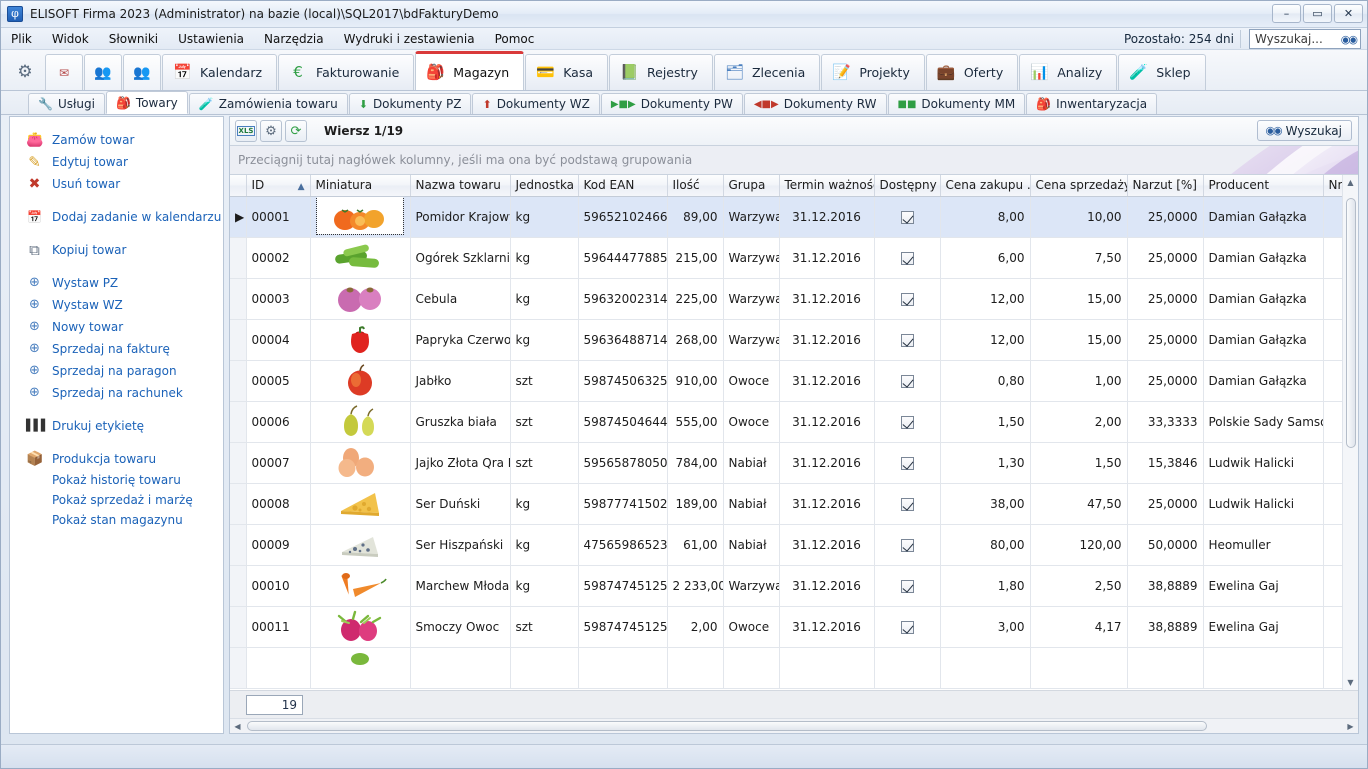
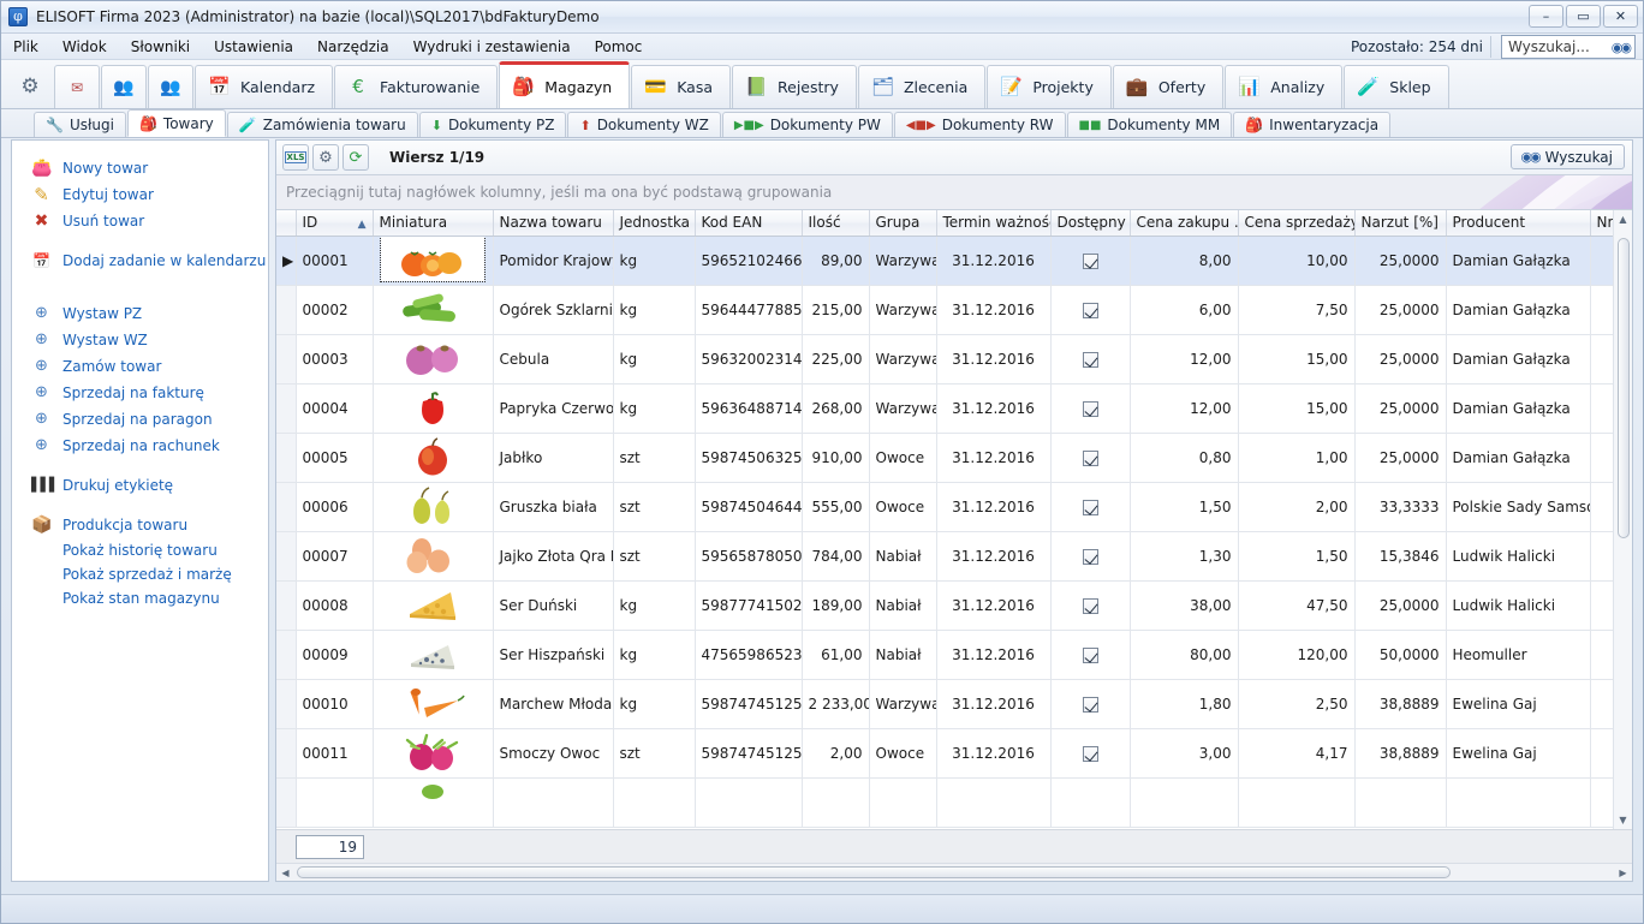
  φ
  ELISOFT Firma 2023 (Administrator) na bazie (local)\SQL2017\bdFakturyDemo
  –
  ▭
  ✕
  Plik
  Widok
  Słowniki
  Ustawienia
  Narzędzia
  Wydruki i zestawienia
  Pomoc
  Pozostało: 254 dni
  Wyszukaj...
  ◉◉
  ⚙
  ✉
  👥
  👥
  📅
  Kalendarz
  €
  Fakturowanie
  🎒
  Magazyn
  💳
  Kasa
  📗
  Rejestry
  🗂
  Zlecenia
  📝
  Projekty
  💼
  Oferty
  📊
  Analizy
  🧪
  Sklep
  🔧
  Usługi
  🎒
  Towary
  🧪
  Zamówienia towaru
  ⬇
  Dokumenty PZ
  ⬆
  Dokumenty WZ
  ▶■▶
  Dokumenty PW
  ◀■▶
  Dokumenty RW
  ■■
  Dokumenty MM
  🎒
  Inwentaryzacja
  👛
- Zamów towar
+ Nowy towar
  ✎
  Edytuj towar
  ✖
  Usuń towar
  📅
  Dodaj zadanie w kalendarzu
- ⧉
- Kopiuj towar
  ⊕
  Wystaw PZ
  ⊕
  Wystaw WZ
  ⊕
- Nowy towar
+ Zamów towar
  ⊕
  Sprzedaj na fakturę
  ⊕
  Sprzedaj na paragon
  ⊕
  Sprzedaj na rachunek
  ▌▌▌
  Drukuj etykietę
  📦
  Produkcja towaru
  Pokaż historię towaru
  Pokaż sprzedaż i marżę
  Pokaż stan magazynu
  XLS
  ⚙
  ⟳
  Wiersz 1/19
  ◉◉
  Wyszukaj
  Przeciągnij tutaj nagłówek kolumny, jeśli ma ona być podstawą grupowania
  	ID ▲	Miniatura	Nazwa towaru	Jednostka	Kod EAN	Ilość	Grupa	Termin ważnoś	Dostępny	Cena zakupu .	Cena sprzedaż	Narzut [%]	Producent	Nr
  ▶	00001		Pomidor Krajow	kg	59652102466	89,00	Warzyw	31.12.2016		8,00	10,00	25,0000	Damian Gałązka
  	00002		Ogórek Szklarni	kg	59644477885	215,00	Warzywa	31.12.2016		6,00	7,50	25,0000	Damian Gałązka
  	00003		Cebula	kg	59632002314	225,00	Warzywa	31.12.2016		12,00	15,00	25,0000	Damian Gałązka
  	00004		Papryka Czerwo	kg	59636488714	268,00	Warzywa	31.12.2016		12,00	15,00	25,0000	Damian Gałązka
  	00005		Jabłko	szt	59874506325	910,00	Owoce	31.12.2016		0,80	1,00	25,0000	Damian Gałązka
  	00006		Gruszka biała	szt	59874504644	555,00	Owoce	31.12.2016		1,50	2,00	33,3333	Polskie Sady Sams
  	00007		Jajko Złota Qra	szt	59565878050	784,00	Nabiał	31.12.2016		1,30	1,50	15,3846	Ludwik Halicki
  	00008		Ser Duński	kg	59877741502	189,00	Nabiał	31.12.2016		38,00	47,50	25,0000	Ludwik Halicki
  	00009		Ser Hiszpański	kg	47565986523	61,00	Nabiał	31.12.2016		80,00	120,00	50,0000	Heomuller
  	00010		Marchew Młoda	kg	59874745125	2 233,00	Warzywa	31.12.2016		1,80	2,50	38,8889	Ewelina Gaj
  	00011		Smoczy Owoc	szt	59874745125	2,00	Owoce	31.12.2016		3,00	4,17	38,8889	Ewelina Gaj
  ▲
  ▼
  19
  ◀
  ▶
